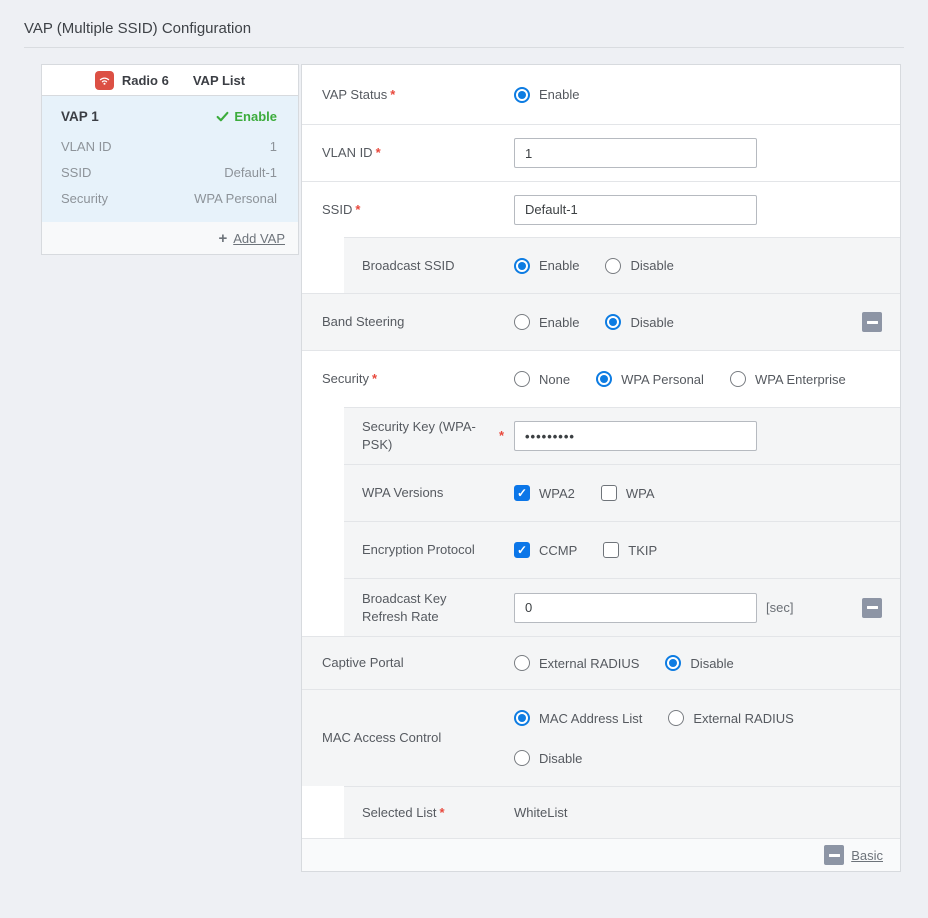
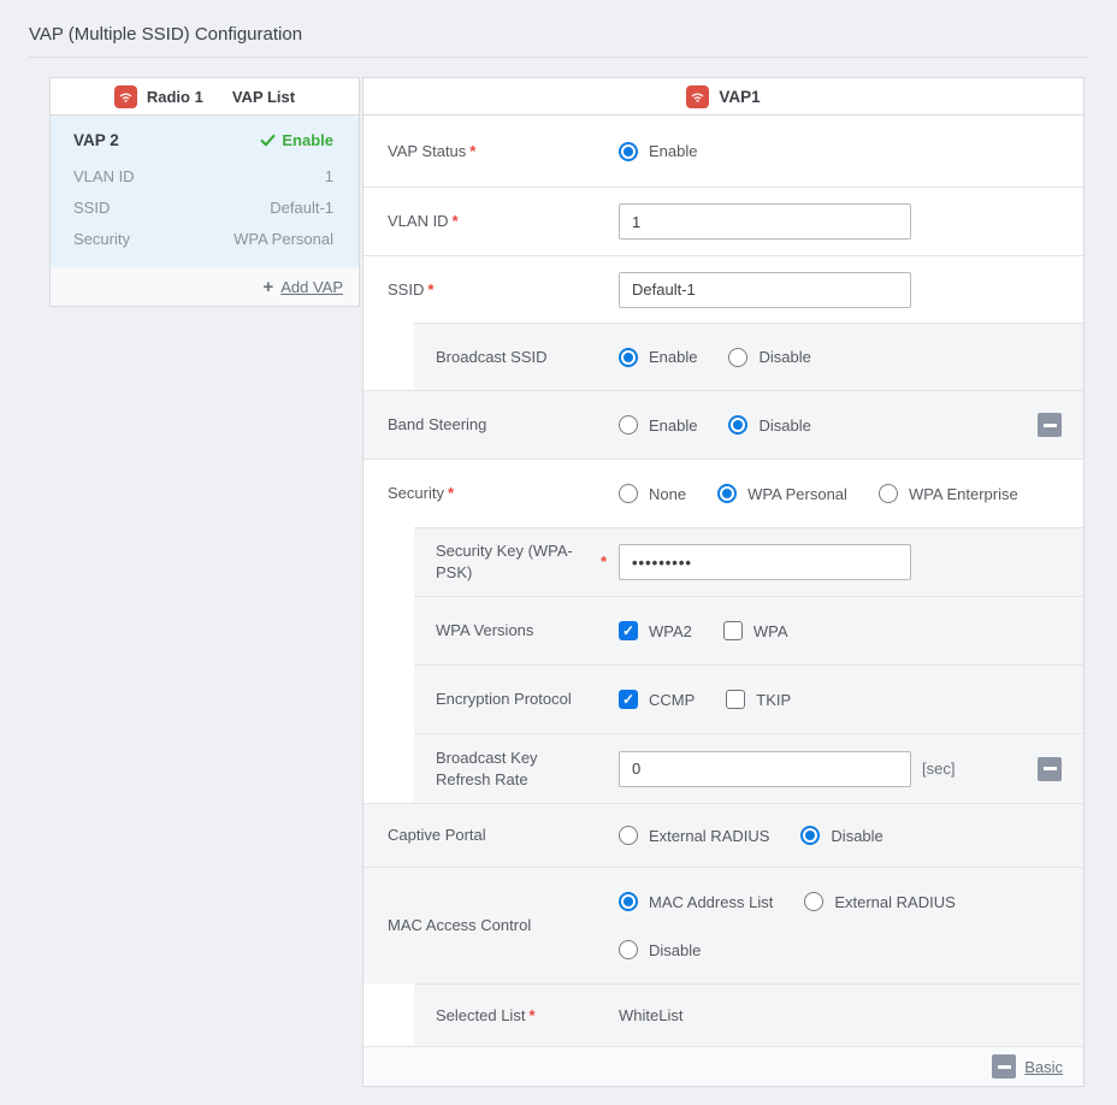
  VAP (Multiple SSID) Configuration
- Radio 6
+ Radio 1
  VAP List
- VAP 1
+ VAP 2
  Enable
  VLAN ID
  1
  SSID
  Default-1
  Security
  WPA Personal
  Add VAP
+ VAP1
  VAP Status *
  Enable
  VLAN ID *
  1
  SSID *
  Default-1
  Broadcast SSID
  Enable
  Disable
  Band Steering
  Enable
  Disable
  Security *
  None
  WPA Personal
  WPA Enterprise
  Security Key (WPA-PSK)
  *
  •••••••••
  WPA Versions
  WPA2
  WPA
  Encryption Protocol
  CCMP
  TKIP
  Broadcast Key Refresh Rate
  0
  [sec]
  Captive Portal
  External RADIUS
  Disable
  MAC Access Control
  MAC Address List
  External RADIUS
  Disable
  Selected List
  *
  WhiteList
  Basic
